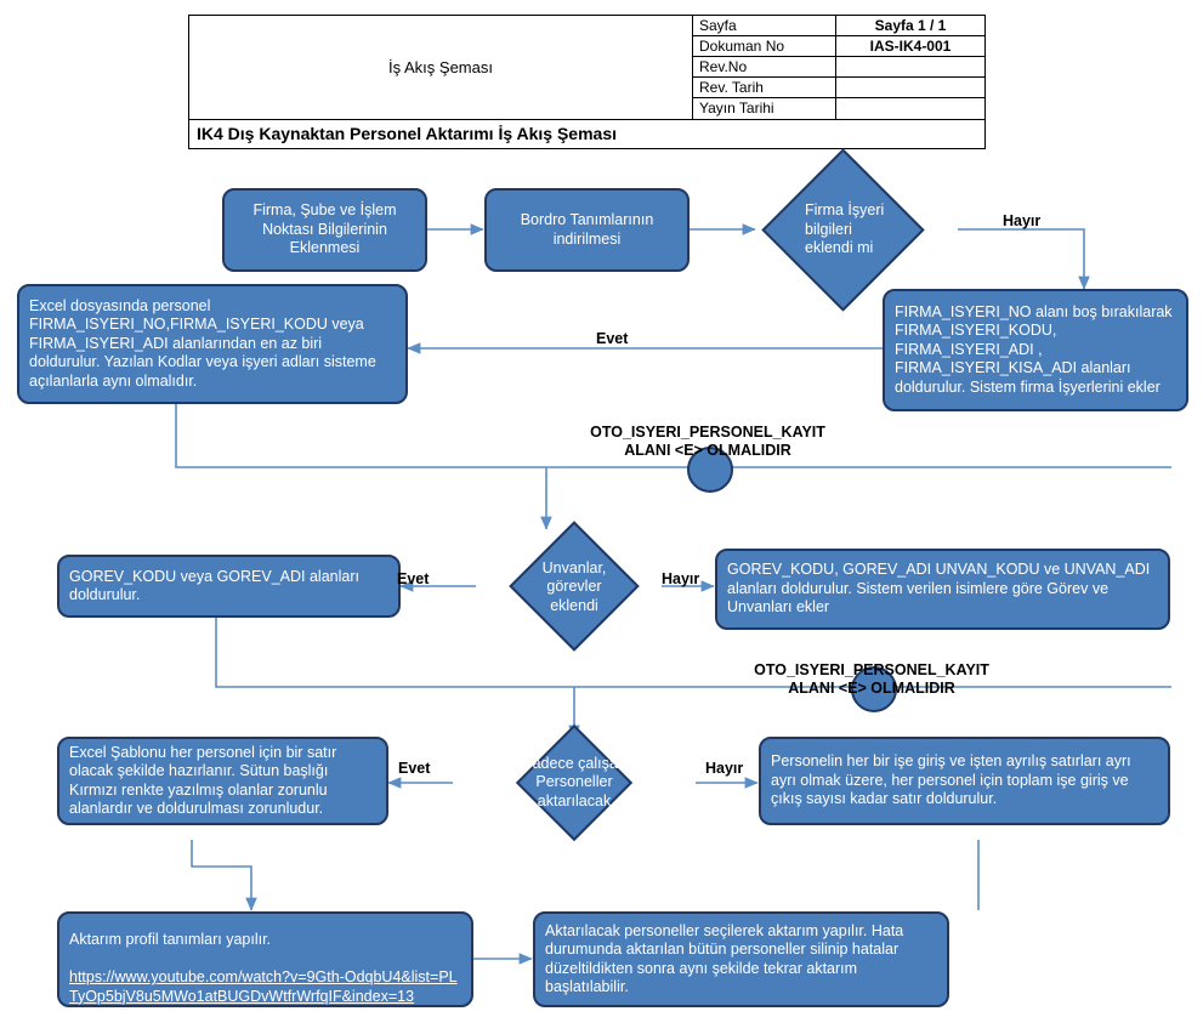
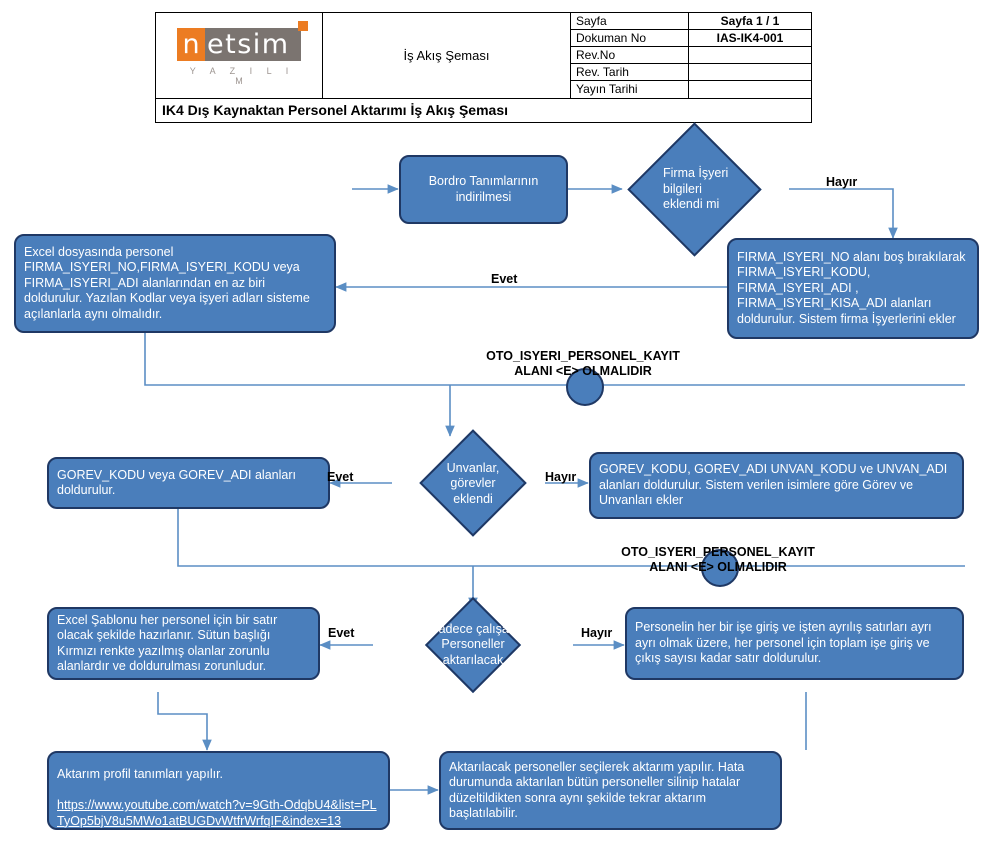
+ n
+ etsim
+ Y A Z I L I M
  İş Akış Şeması
  Sayfa
  Sayfa 1 / 1
  Dokuman No
  IAS-IK4-001
  Rev.No
  Rev. Tarih
  Yayın Tarihi
  IK4 Dış Kaynaktan Personel Aktarımı İş Akış Şeması
- Firma, Şube ve İşlem Noktası Bilgilerinin Eklenmesi
  Bordro Tanımlarının indirilmesi
  Firma İşyeri
  bilgileri
  eklendi mi
  Excel dosyasında personel FIRMA_ISYERI_NO,FIRMA_ISYERI_KODU veya FIRMA_ISYERI_ADI alanlarından en az biri doldurulur. Yazılan Kodlar veya işyeri adları sisteme açılanlarla aynı olmalıdır.
  FIRMA_ISYERI_NO alanı boş bırakılarak FIRMA_ISYERI_KODU, FIRMA_ISYERI_ADI , FIRMA_ISYERI_KISA_ADI alanları doldurulur. Sistem firma İşyerlerini ekler
  Unvanlar,
  görevler
  eklendi
  GOREV_KODU veya GOREV_ADI alanları doldurulur.
  GOREV_KODU, GOREV_ADI UNVAN_KODU ve UNVAN_ADI alanları doldurulur. Sistem verilen isimlere göre Görev ve Unvanları ekler
  Sadece çalışan
  Personeller
  aktarılacak
  Excel Şablonu her personel için bir satır olacak şekilde hazırlanır. Sütun başlığı Kırmızı renkte yazılmış olanlar zorunlu alanlardır ve doldurulması zorunludur.
  Personelin her bir işe giriş ve işten ayrılış satırları ayrı ayrı olmak üzere, her personel için toplam işe giriş ve çıkış sayısı kadar satır doldurulur.
  Aktarım profil tanımları yapılır.
  https://www.youtube.com/watch?v=9Gth-OdqbU4&list=PLTyOp5bjV8u5MWo1atBUGDvWtfrWrfqIF&index=13
  Aktarılacak personeller seçilerek aktarım yapılır. Hata durumunda aktarılan bütün personeller silinip hatalar düzeltildikten sonra aynı şekilde tekrar aktarım başlatılabilir.
  Hayır
  Evet
  OTO_ISYERI_PERSONEL_KAYIT
  ALANI <E> OLMALIDIR
  Evet
  Hayır
  OTO_ISYERI_PERSONEL_KAYIT
  ALANI <E> OLMALIDIR
  Evet
  Hayır
